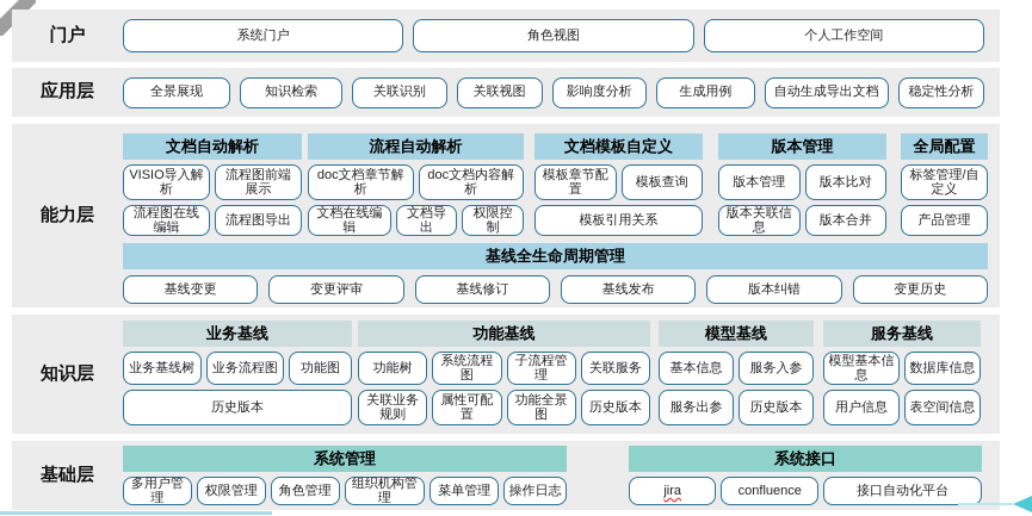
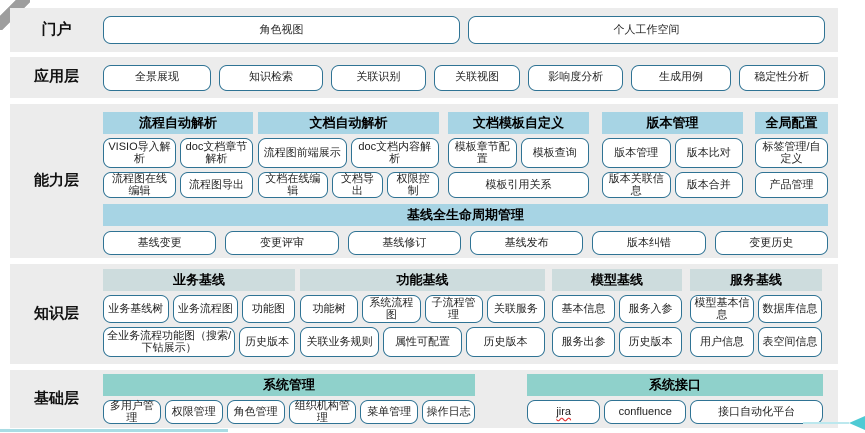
  门户
- 系统门户
  角色视图
  个人工作空间
  应用层
  全景展现
  知识检索
  关联识别
  关联视图
  影响度分析
  生成用例
- 自动生成导出文档
  稳定性分析
  能力层
- 文档自动解析
+ 流程自动解析
  VISIO导入解析
- 流程图前端展示
+ doc文档章节解析
  流程图在线编辑
  流程图导出
- 流程自动解析
+ 文档自动解析
- doc文档章节解析
+ 流程图前端展示
  doc文档内容解析
  文档在线编辑
  文档导出
  权限控制
  文档模板自定义
  模板章节配置
  模板查询
  模板引用关系
  版本管理
  版本管理
  版本比对
  版本关联信息
  版本合并
  全局配置
  标签管理/自定义
  产品管理
  基线全生命周期管理
  基线变更
  变更评审
  基线修订
  基线发布
  版本纠错
  变更历史
  知识层
  业务基线
  业务基线树
  业务流程图
  功能图
+ 全业务流程功能图（搜索/下钻展示）
  历史版本
  功能基线
  功能树
  系统流程图
  子流程管理
  关联服务
  关联业务规则
  属性可配置
- 功能全景图
  历史版本
  模型基线
  基本信息
  服务入参
  服务出参
  历史版本
  服务基线
  模型基本信息
  数据库信息
  用户信息
  表空间信息
  基础层
  系统管理
  多用户管理
  权限管理
  角色管理
  组织机构管理
  菜单管理
  操作日志
  系统接口
  jira
  confluence
  接口自动化平台
